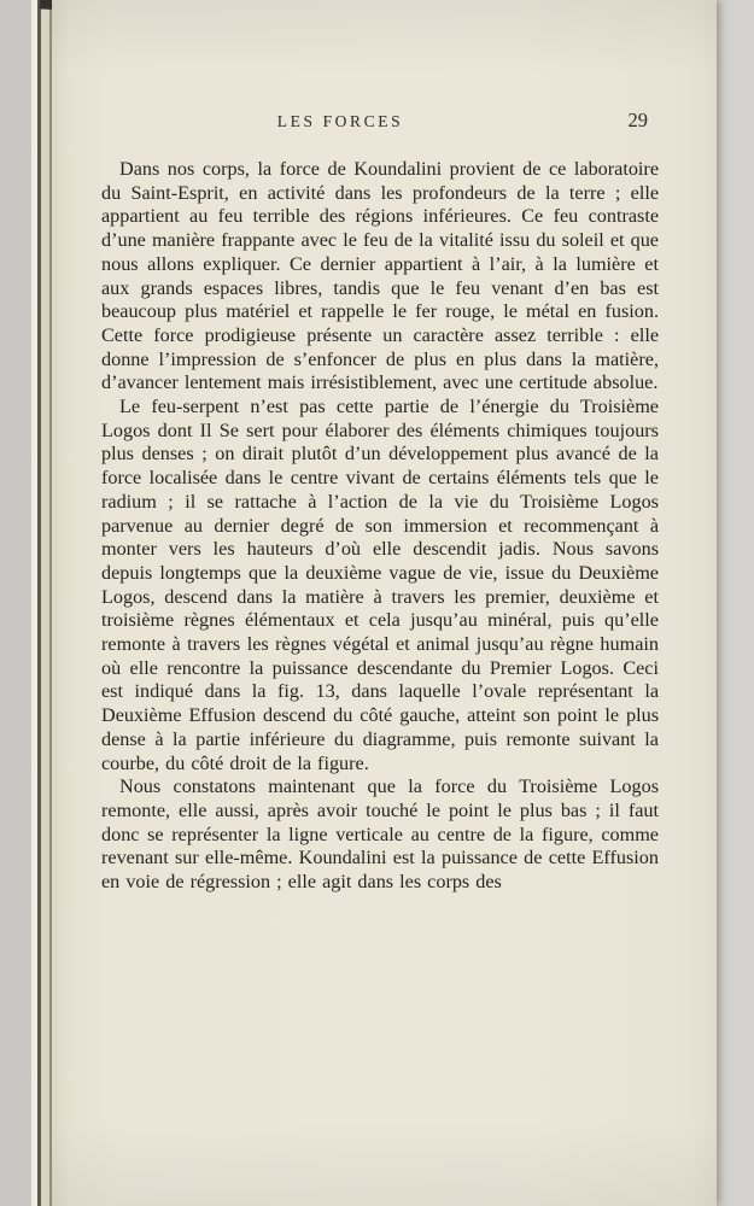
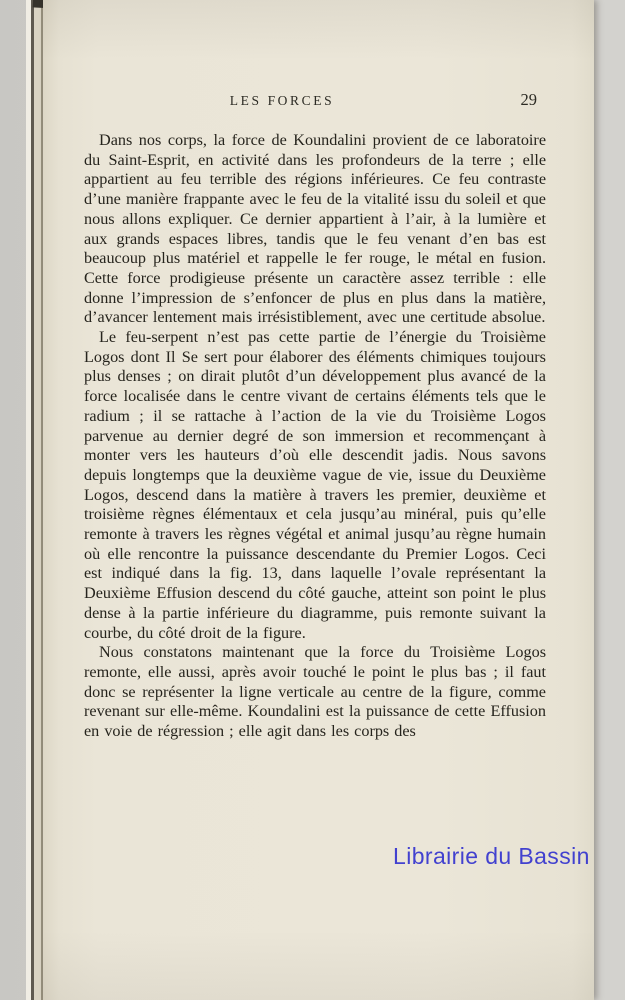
+ Librairie du Bassin
